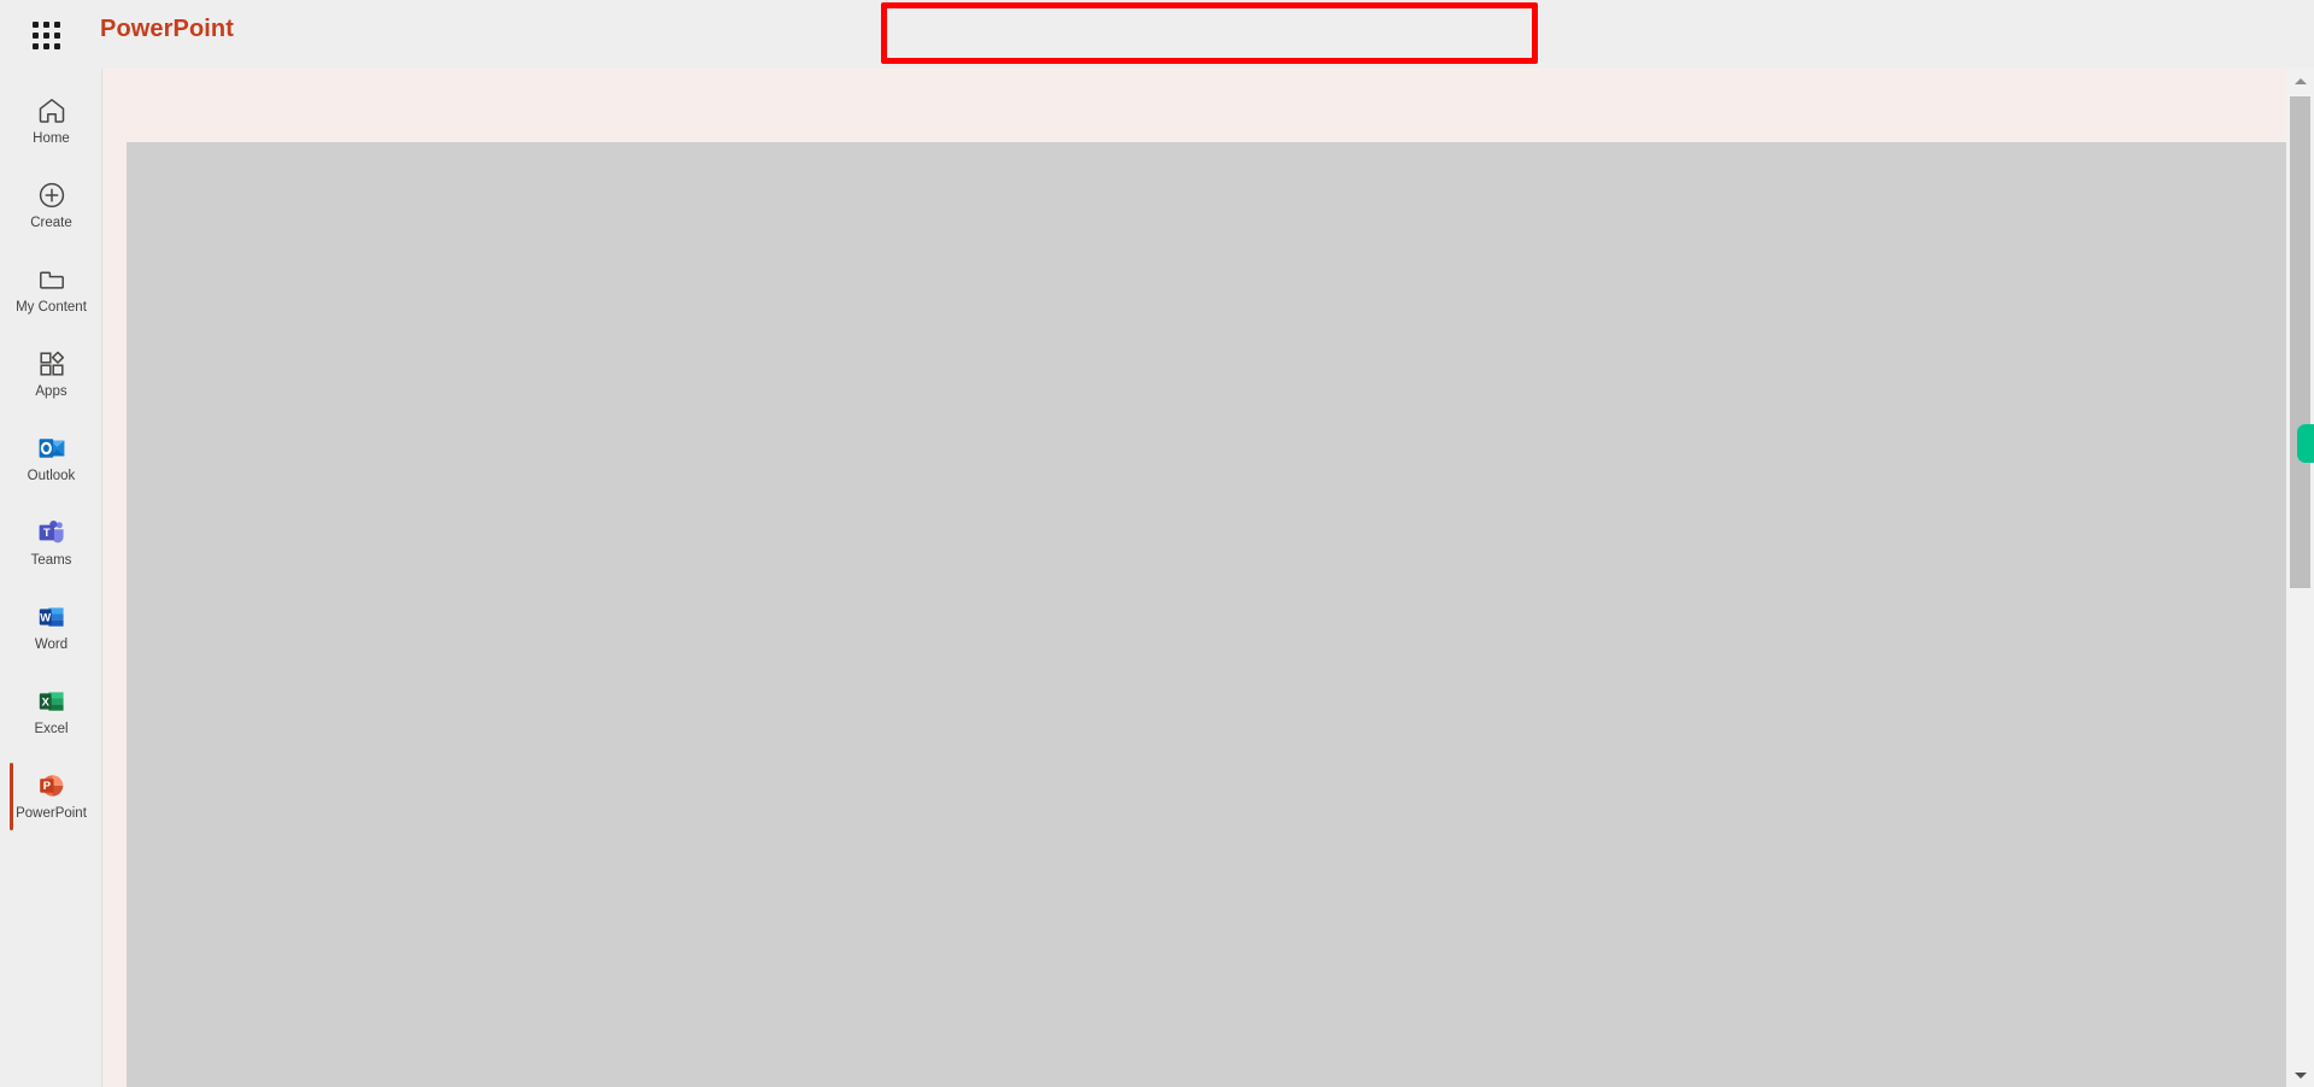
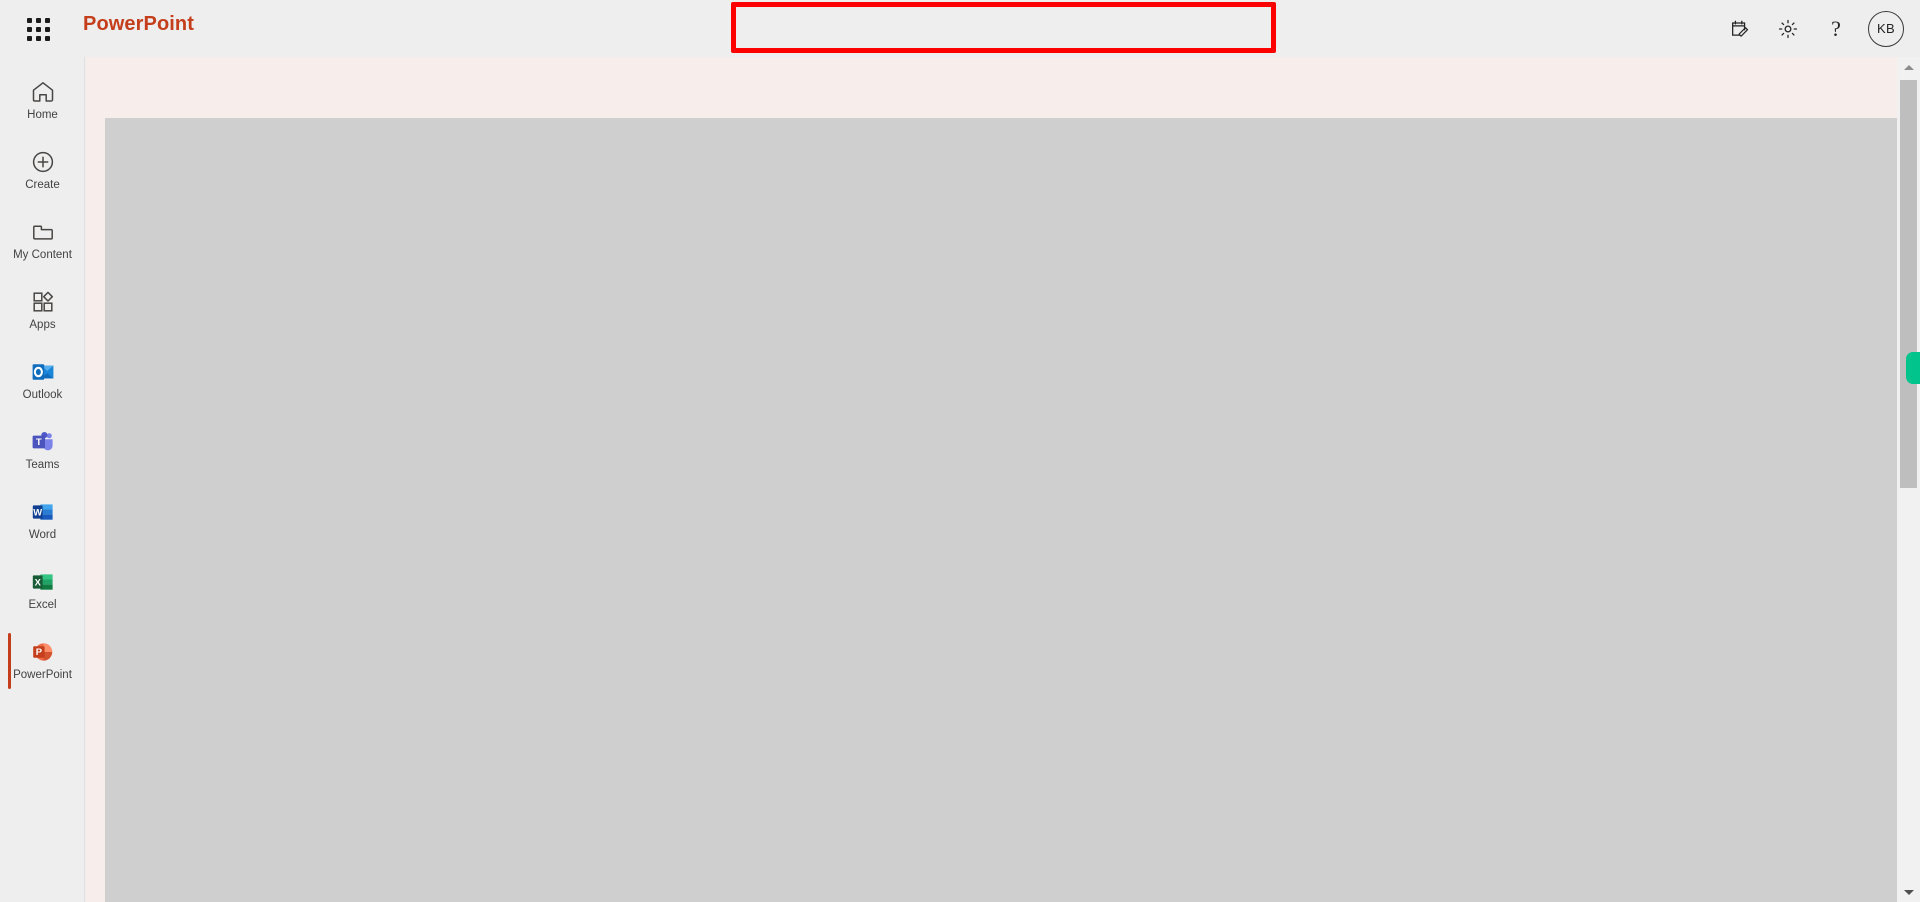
  PowerPoint
+ ?
+ KB
  Home
  Create
  My Content
  Apps
  Outlook
  T
  Teams
  W
  Word
  X
  Excel
  P
  PowerPoint
